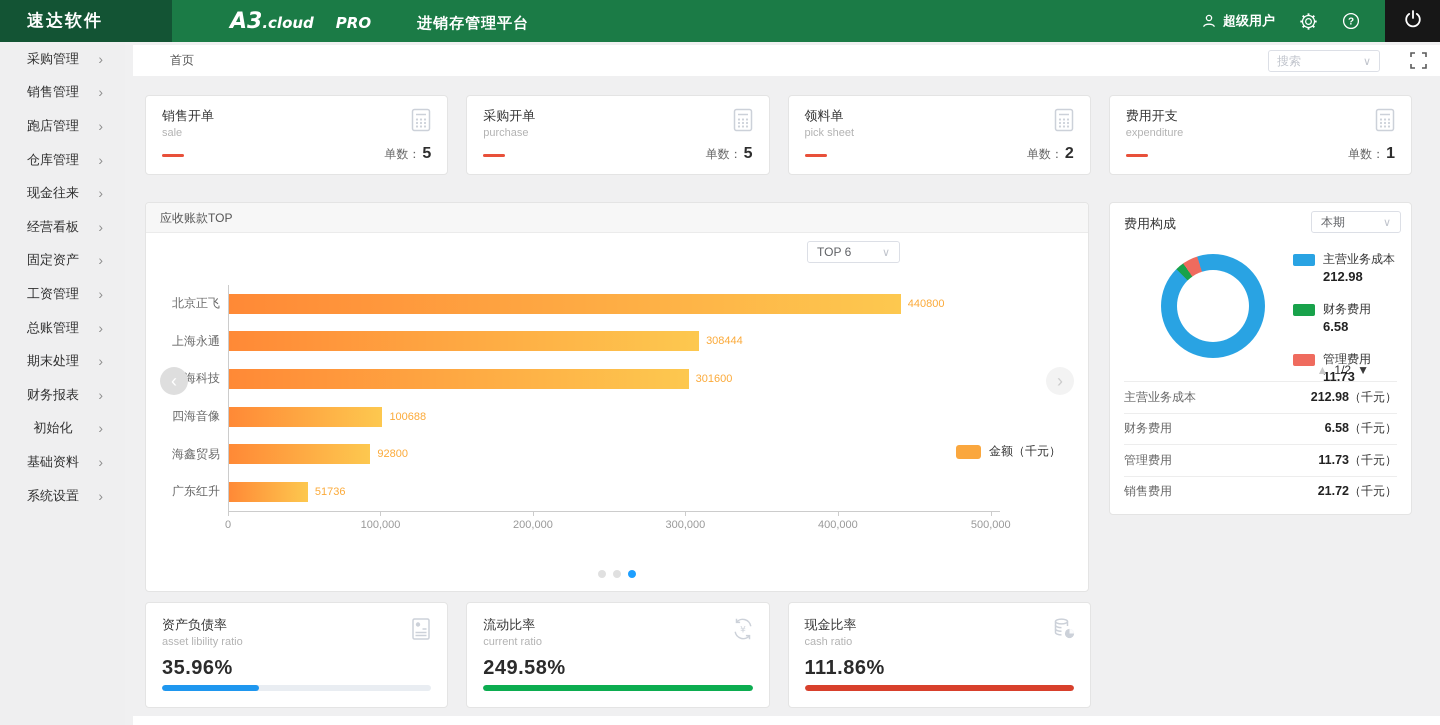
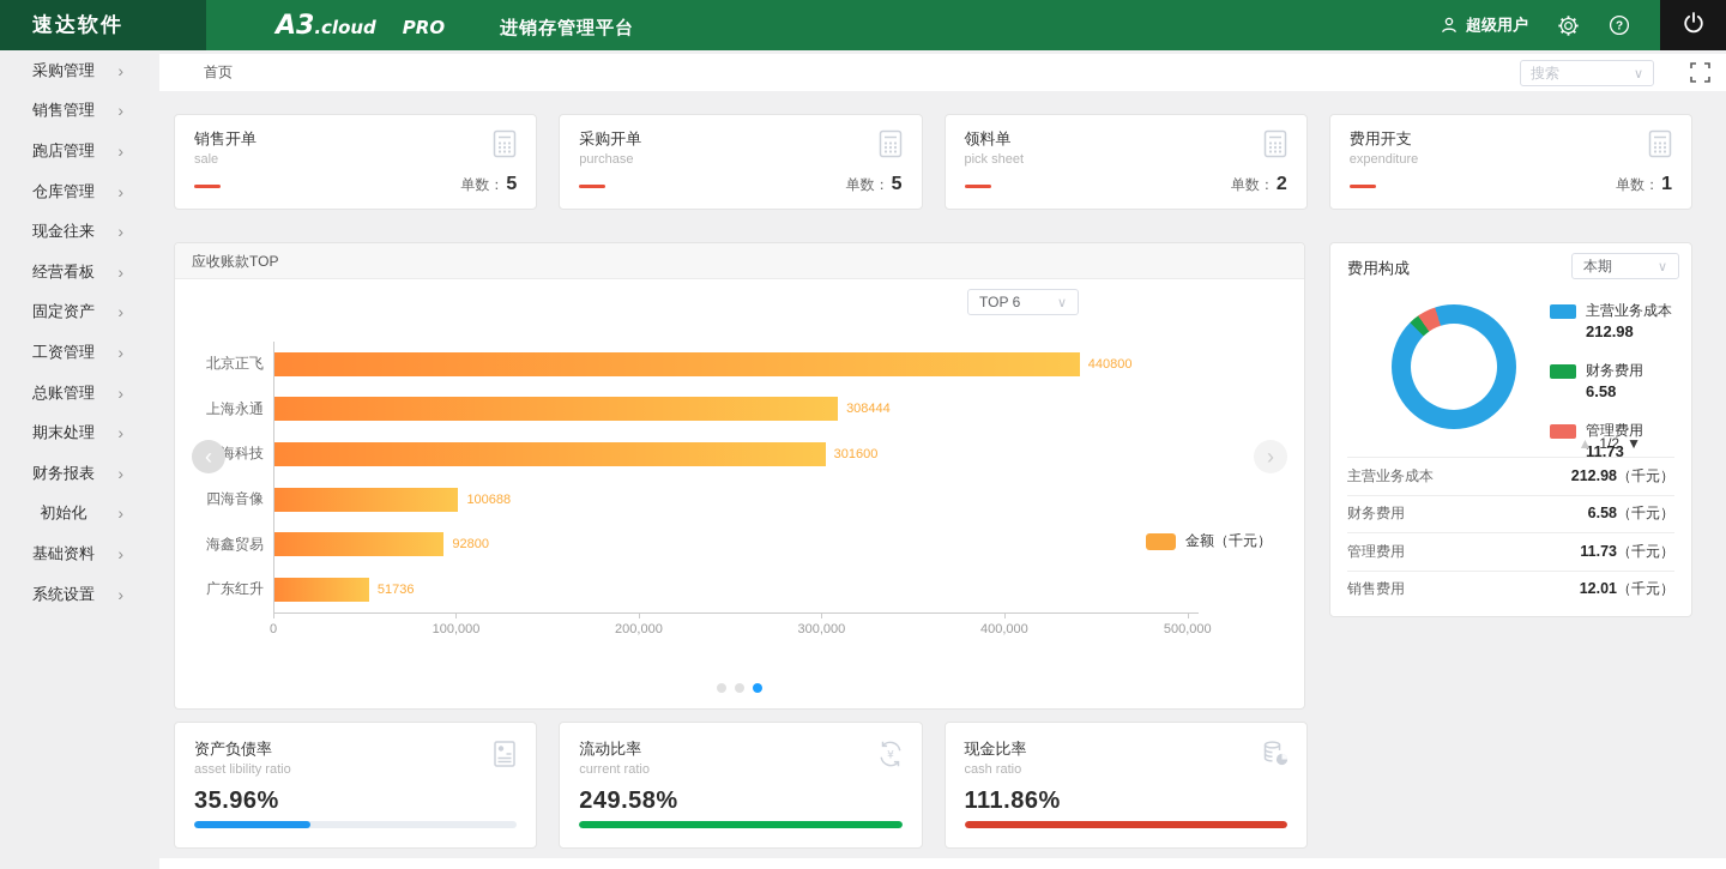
  速达软件
  A3
  .cloud
  PRO
  进销存管理平台
  超级用户
  ?
  采购管理
  ›
  销售管理
  ›
  跑店管理
  ›
  仓库管理
  ›
  现金往来
  ›
  经营看板
  ›
  固定资产
  ›
  工资管理
  ›
  总账管理
  ›
  期末处理
  ›
  财务报表
  ›
  初始化
  ›
  基础资料
  ›
  系统设置
  ›
  首页
  搜索
  ∨
  销售开单
  sale
  单数： 5
  采购开单
  purchase
  单数： 5
  领料单
  pick sheet
  单数： 2
  费用开支
  expenditure
  单数： 1
  应收账款TOP
  TOP 6
  ∨
  北京正飞
  440800
  上海永通
  308444
  海科技
  301600
  四海音像
  100688
  海鑫贸易
  92800
  广东红升
  51736
  0
  100,000
  200,000
  300,000
  400,000
  500,000
  金额（千元）
  ‹
  ›
  费用构成
  本期
  ∨
  主营业务成本
  212.98
  财务费用
  6.58
  管理费用
  11.73
  ▲
  1/2
  ▼
  主营业务成本
  212.98（千元）
  财务费用
  6.58（千元）
  管理费用
  11.73（千元）
  销售费用
- 21.72（千元）
+ 12.01（千元）
  资产负债率
  asset libility ratio
  35.96%
  流动比率
  current ratio
  249.58%
  ¥
  现金比率
  cash ratio
  111.86%
